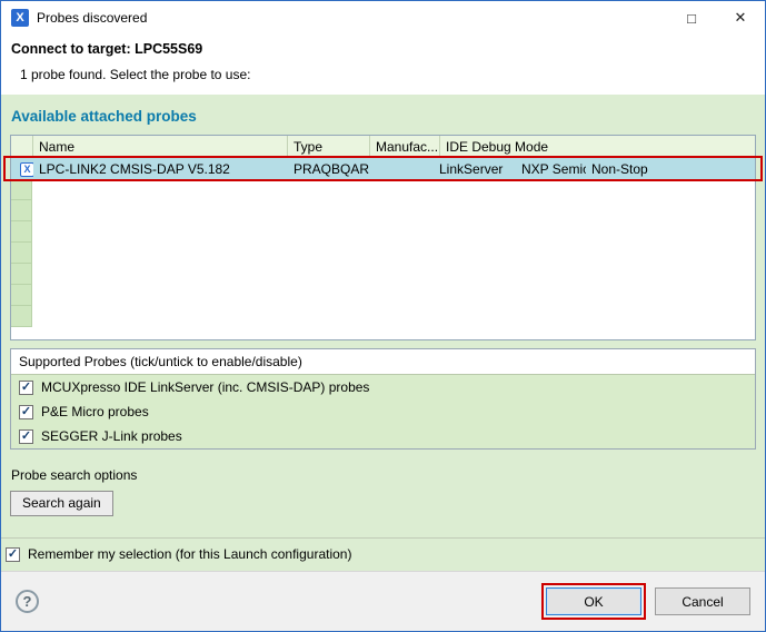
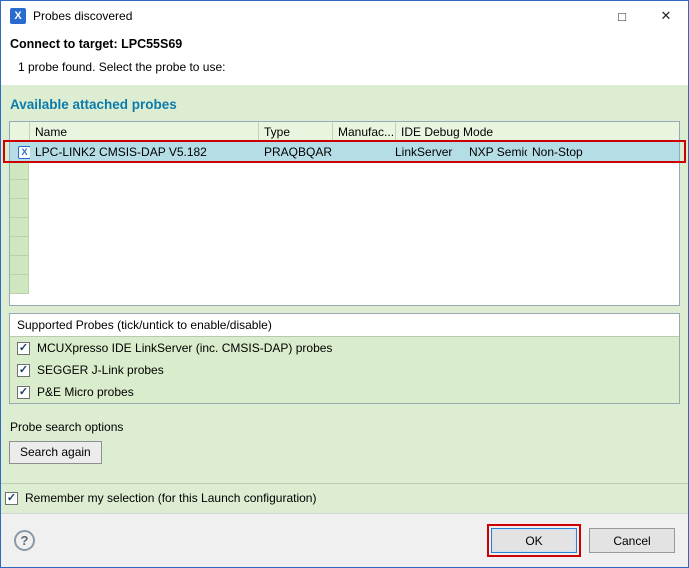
  X
  Probes discovered
  □
  ✕
  Connect to target: LPC55S69
  1 probe found. Select the probe to use:
  Available attached probes
  Name
  Type
  Manufac...
  IDE Debug Mode
  X
  LPC-LINK2 CMSIS-DAP V5.182
  PRAQBQAR
  LinkServer
  NXP Semi
  Non-Stop
  Supported Probes (tick/untick to enable/disable)
  ✓
  MCUXpresso IDE LinkServer (inc. CMSIS-DAP) probes
  ✓
- P&E Micro probes
+ SEGGER J-Link probes
  ✓
- SEGGER J-Link probes
+ P&E Micro probes
  Probe search options
  Search again
  ✓
  Remember my selection (for this Launch configuration)
  ?
  OK
  Cancel
